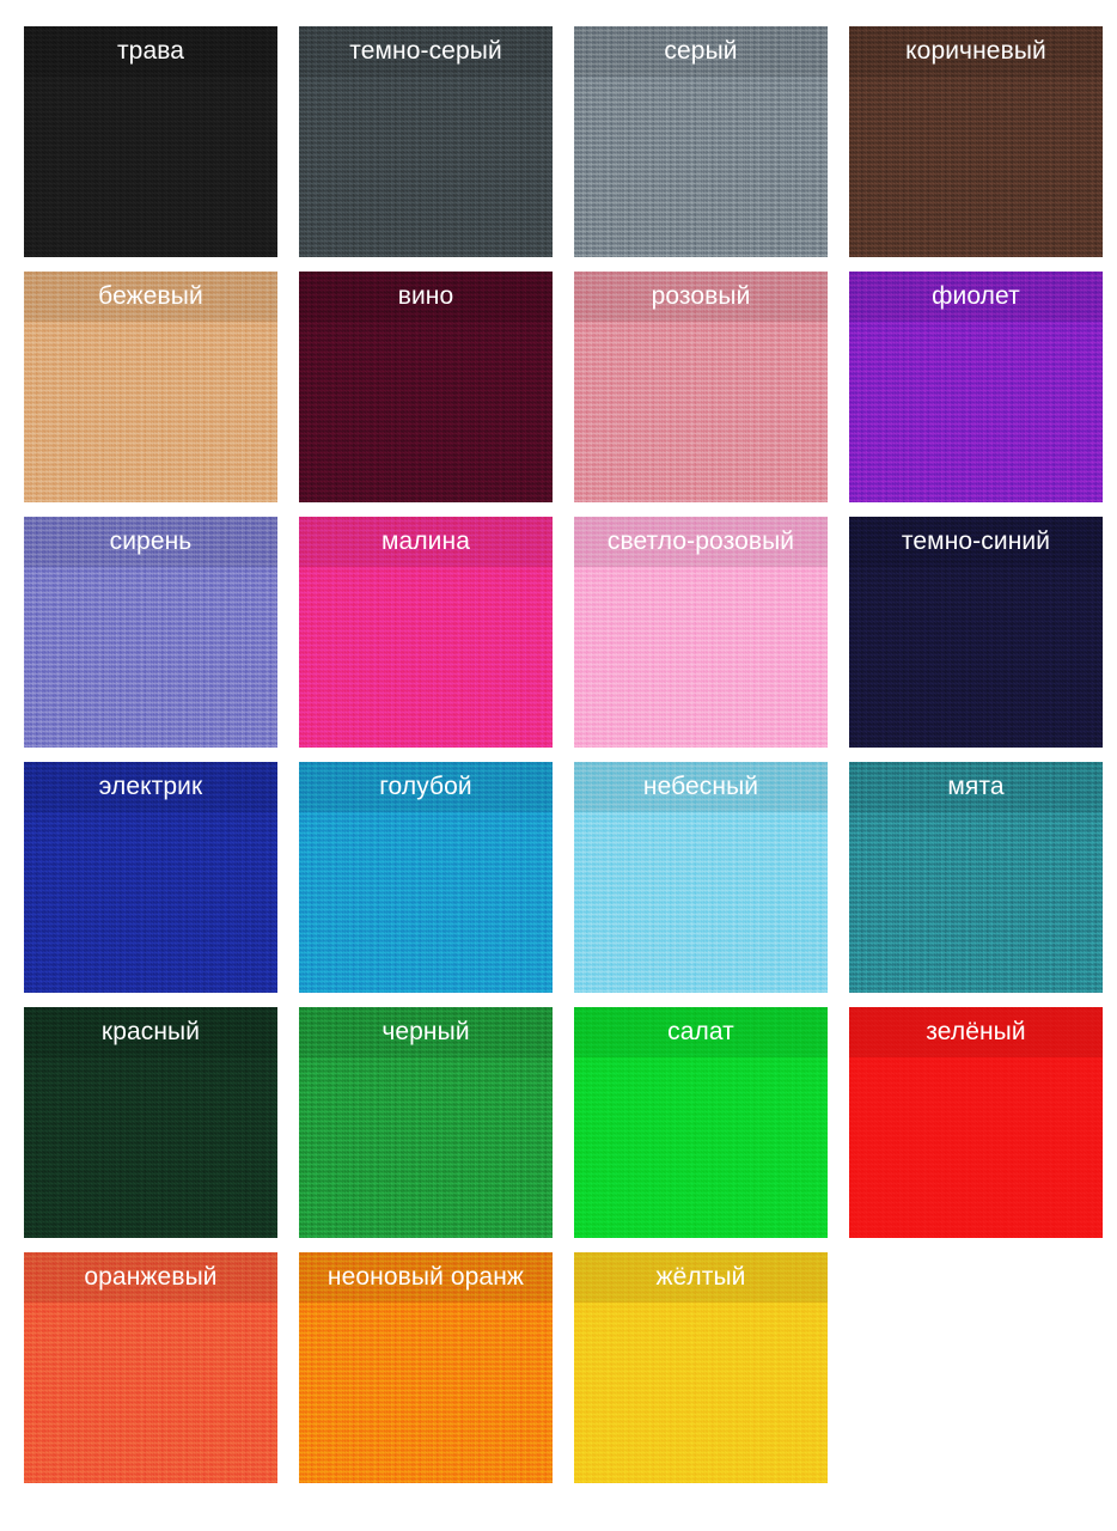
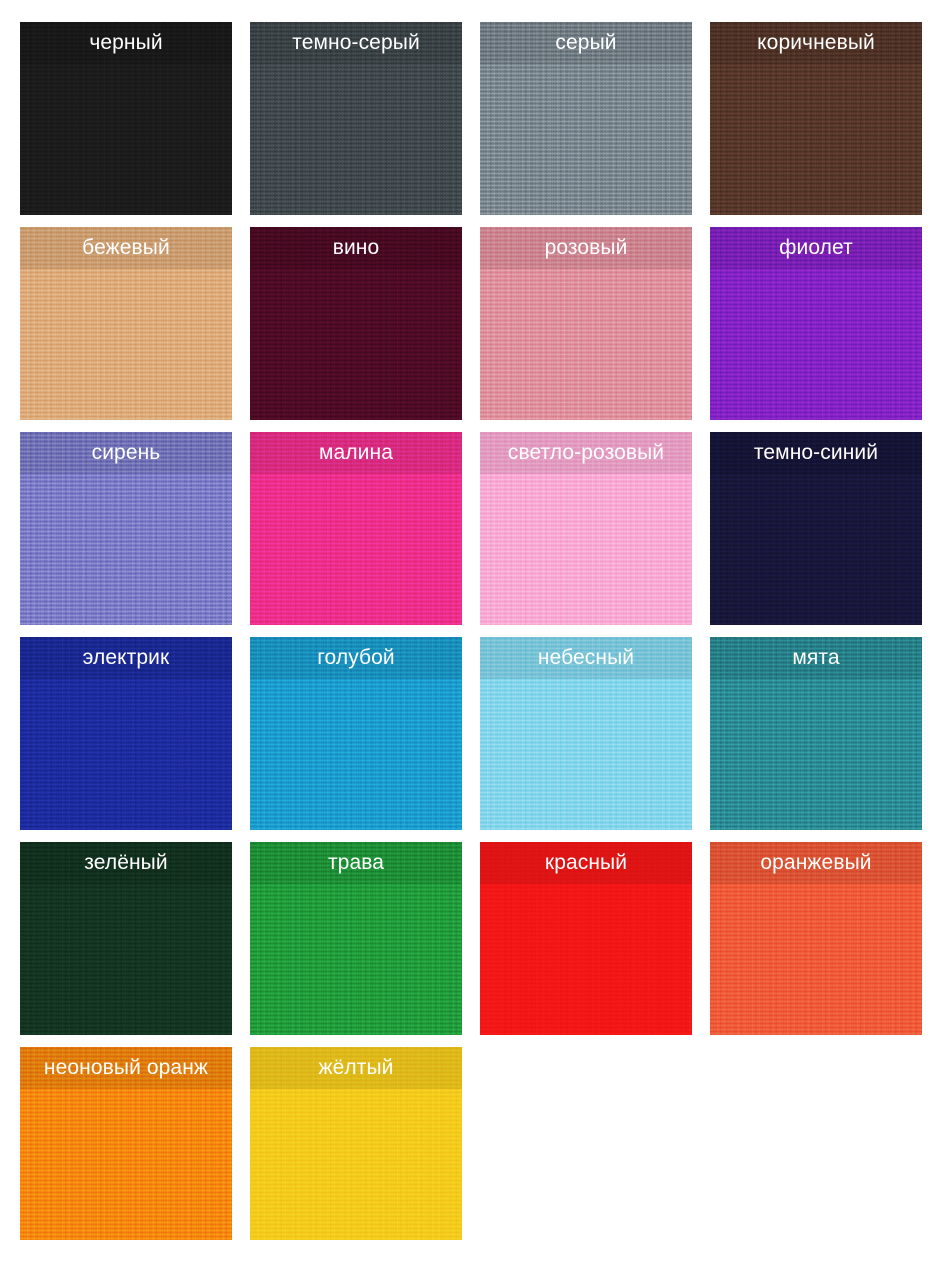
- трава
+ черный
  темно-серый
  серый
  коричневый
  бежевый
  вино
  розовый
  фиолет
  сирень
  малина
  светло-розовый
  темно-синий
  электрик
  голубой
  небесный
  мята
- красный
+ зелёный
- черный
+ трава
- салат
- зелёный
+ красный
  оранжевый
  неоновый оранж
  жёлтый
